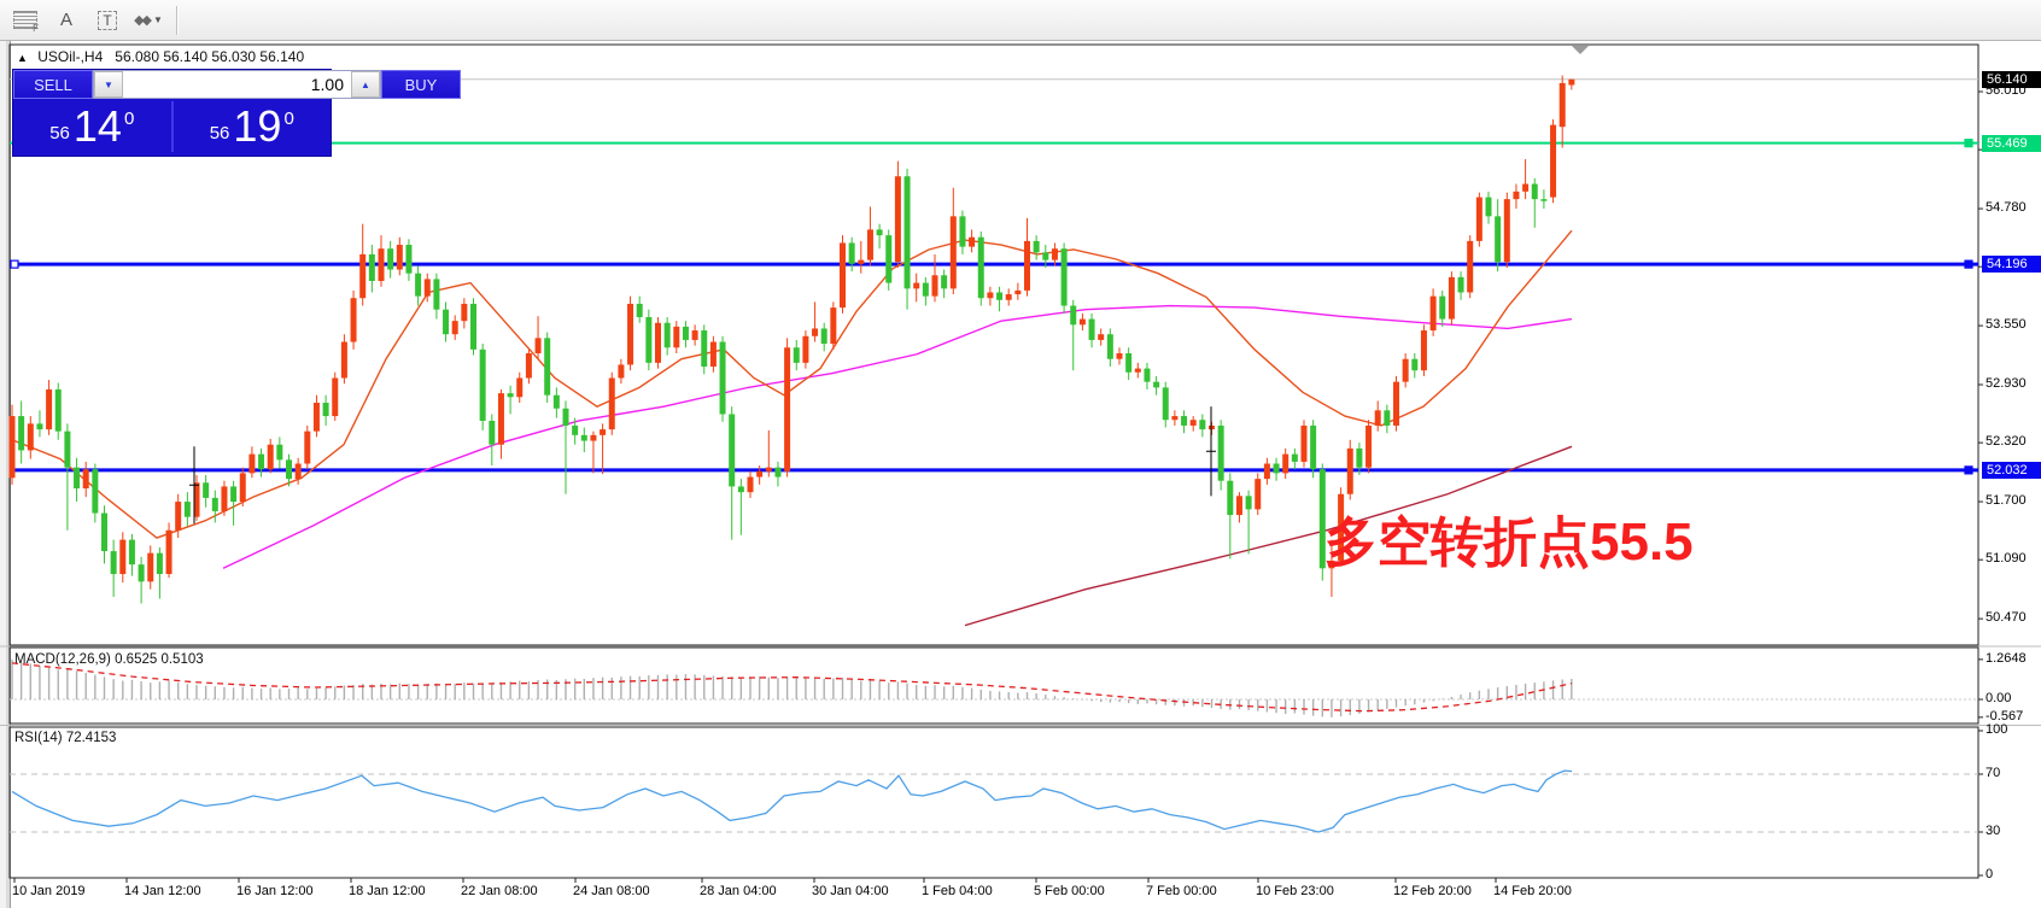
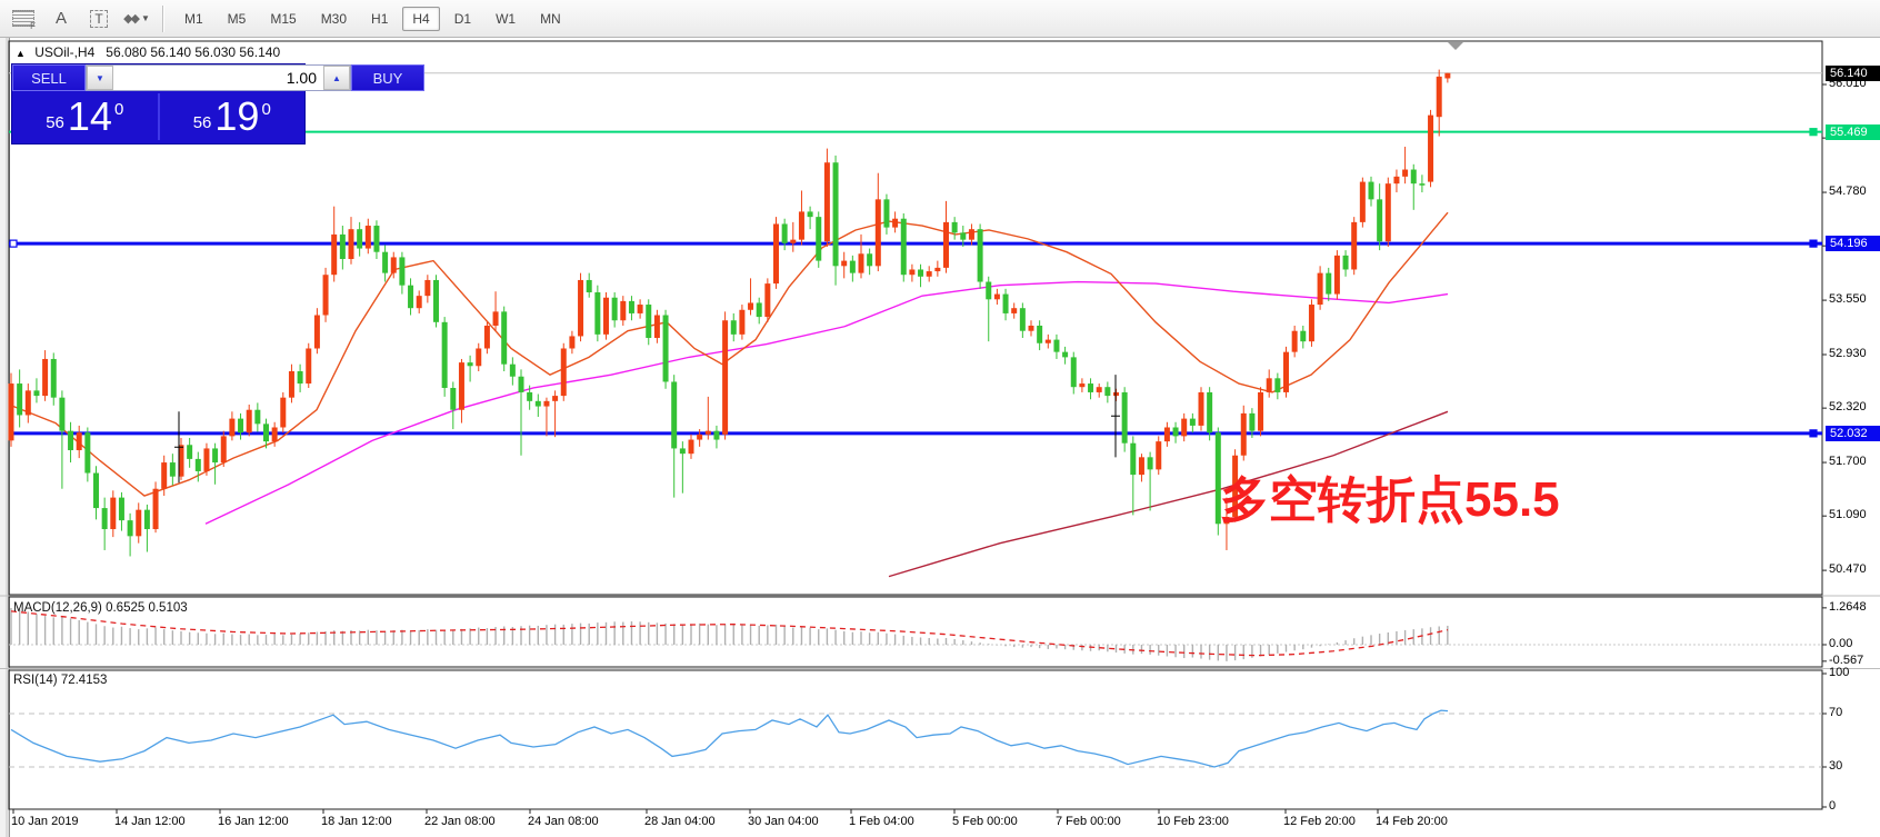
  F
  A
  T
  ◆◆
  ▼
+ M1
+ M5
+ M15
+ M30
+ H1
+ H4
+ D1
+ W1
+ MN
  ▲ USOil-,H4 56.080 56.140 56.030 56.140
  MACD(12,26,9) 0.6525 0.5103
  RSI(14) 72.4153
  多空转折点55.5
  SELL
  ▼
  1.00
  ▲
  BUY
  56
  14
  0
  56
  19
  0
  56.010
  54.780
  53.550
  52.930
  52.320
  51.700
  51.090
  50.470
  1.2648
  0.00
  -0.567
  100
  70
  30
  0
  56.140
  55.469
  54.196
  52.032
  10 Jan 2019
  14 Jan 12:00
  16 Jan 12:00
  18 Jan 12:00
  22 Jan 08:00
  24 Jan 08:00
  28 Jan 04:00
  30 Jan 04:00
  1 Feb 04:00
  5 Feb 00:00
  7 Feb 00:00
  10 Feb 23:00
  12 Feb 20:00
  14 Feb 20:00
